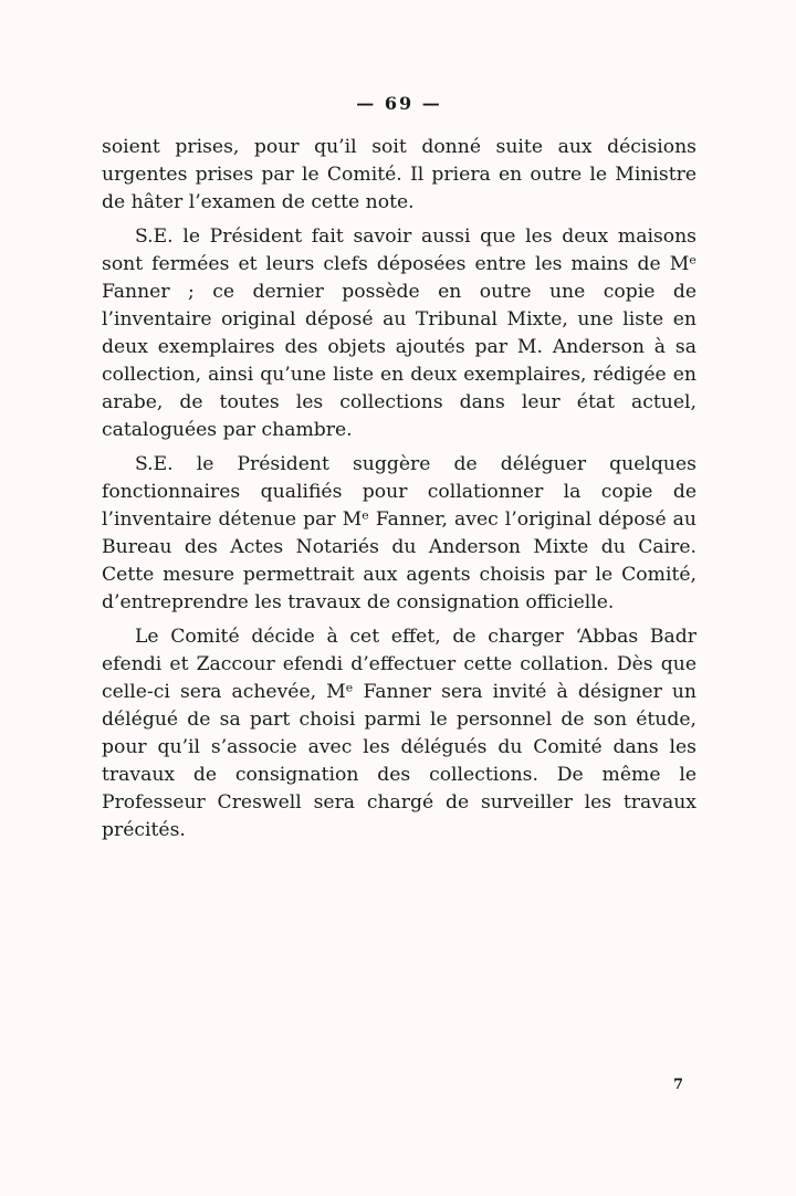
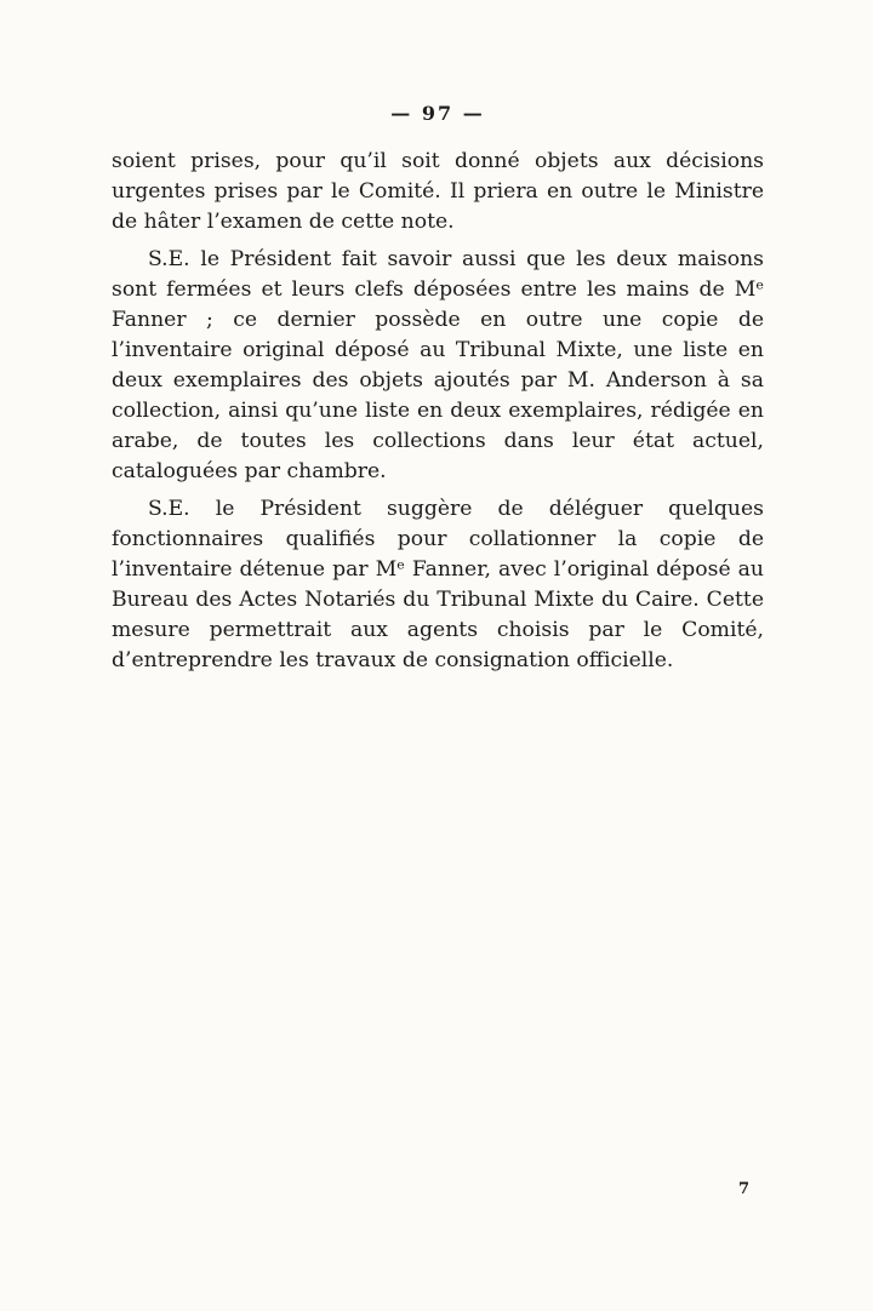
- — 69 —
+ — 97 —
- soient prises, pour qu’il soit donné suite aux décisions urgentes prises par le Comité. Il priera en outre le Ministre de hâter l’examen de cette note.
+ soient prises, pour qu’il soit donné objets aux décisions urgentes prises par le Comité. Il priera en outre le Ministre de hâter l’examen de cette note.
  S.E. le Président fait savoir aussi que les deux maisons sont fermées et leurs clefs déposées entre les mains de Mᵉ Fanner ; ce dernier possède en outre une copie de l’inventaire original déposé au Tribunal Mixte, une liste en deux exemplaires des objets ajoutés par M. Anderson à sa collection, ainsi qu’une liste en deux exemplaires, rédigée en arabe, de toutes les collections dans leur état actuel, cataloguées par chambre.
- S.E. le Président suggère de déléguer quelques fonctionnaires qualifiés pour collationner la copie de l’inventaire détenue par Mᵉ Fanner, avec l’original déposé au Bureau des Actes Notariés du Anderson Mixte du Caire. Cette mesure permettrait aux agents choisis par le Comité, d’entreprendre les travaux de consignation officielle.
+ S.E. le Président suggère de déléguer quelques fonctionnaires qualifiés pour collationner la copie de l’inventaire détenue par Mᵉ Fanner, avec l’original déposé au Bureau des Actes Notariés du Tribunal Mixte du Caire. Cette mesure permettrait aux agents choisis par le Comité, d’entreprendre les travaux de consignation officielle.
- Le Comité décide à cet effet, de charger ‘Abbas Badr efendi et Zaccour efendi d’effectuer cette collation. Dès que celle-ci sera achevée, Mᵉ Fanner sera invité à désigner un délégué de sa part choisi parmi le personnel de son étude, pour qu’il s’associe avec les délégués du Comité dans les travaux de consignation des collections. De même le Professeur Creswell sera chargé de surveiller les travaux précités.
  7
